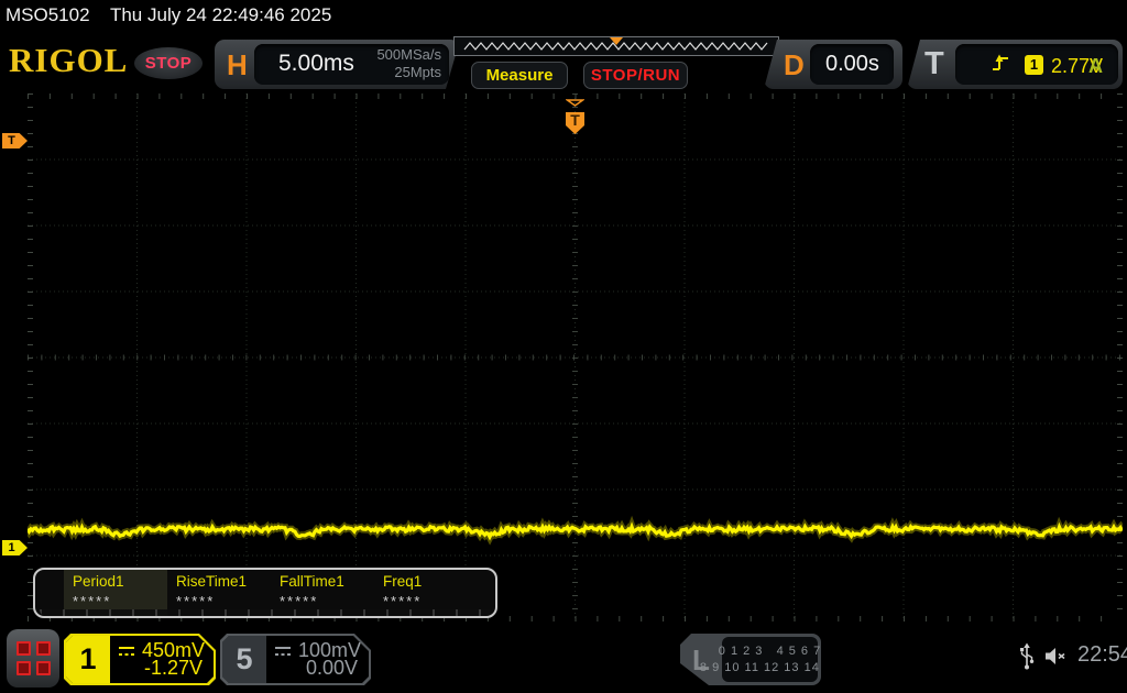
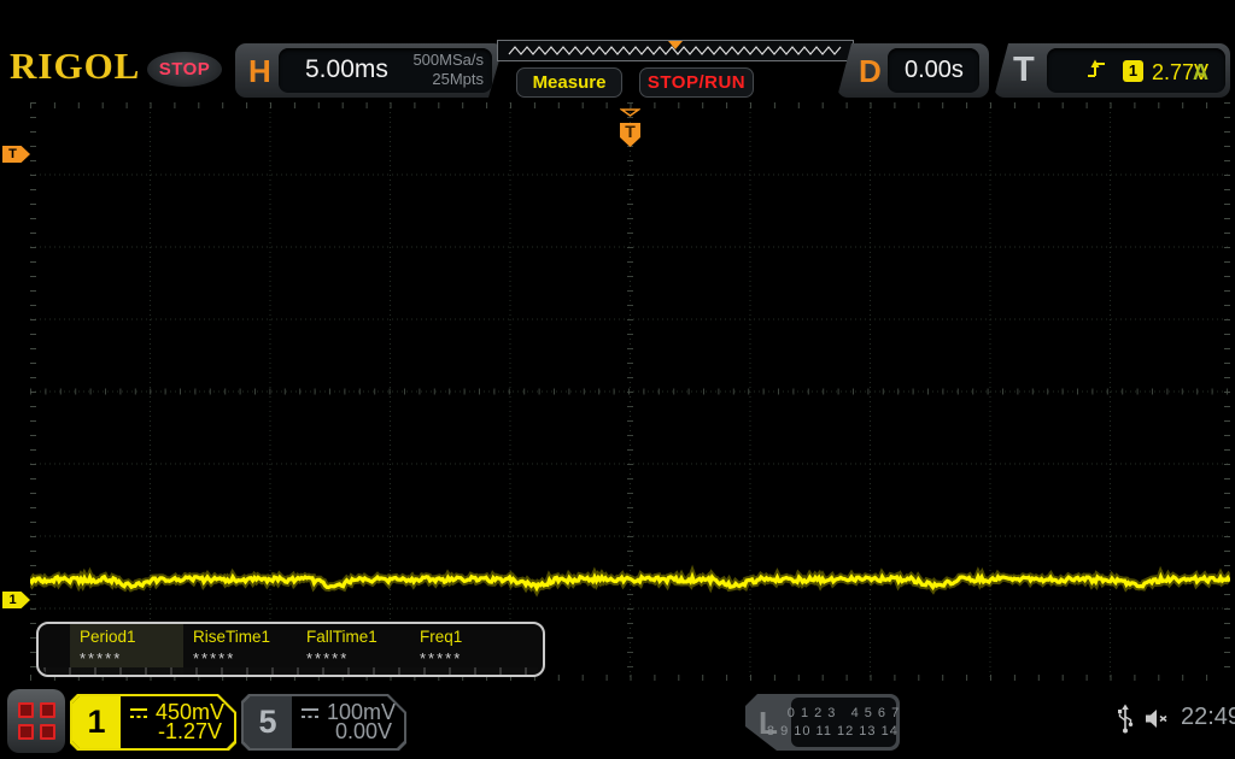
- MSO5102 Thu July 24 22:49:46 2025
  RIGOL
  STOP
  H
  5.00ms
  500MSa/s
  25Mpts
  Measure
  STOP/RUN
  D
  0.00s
  T
  1
  2.77V
  A
  T
  T
  1
  Period1
  *****
  RiseTime1
  *****
  FallTime1
  *****
  Freq1
  *****
  1
  450mV
  -1.27V
  5
  100mV
  0.00V
  L
  0 1 2 3 4 5 6 7
  8 9 10 11 12 13 14
- 22:54
+ 22:49
